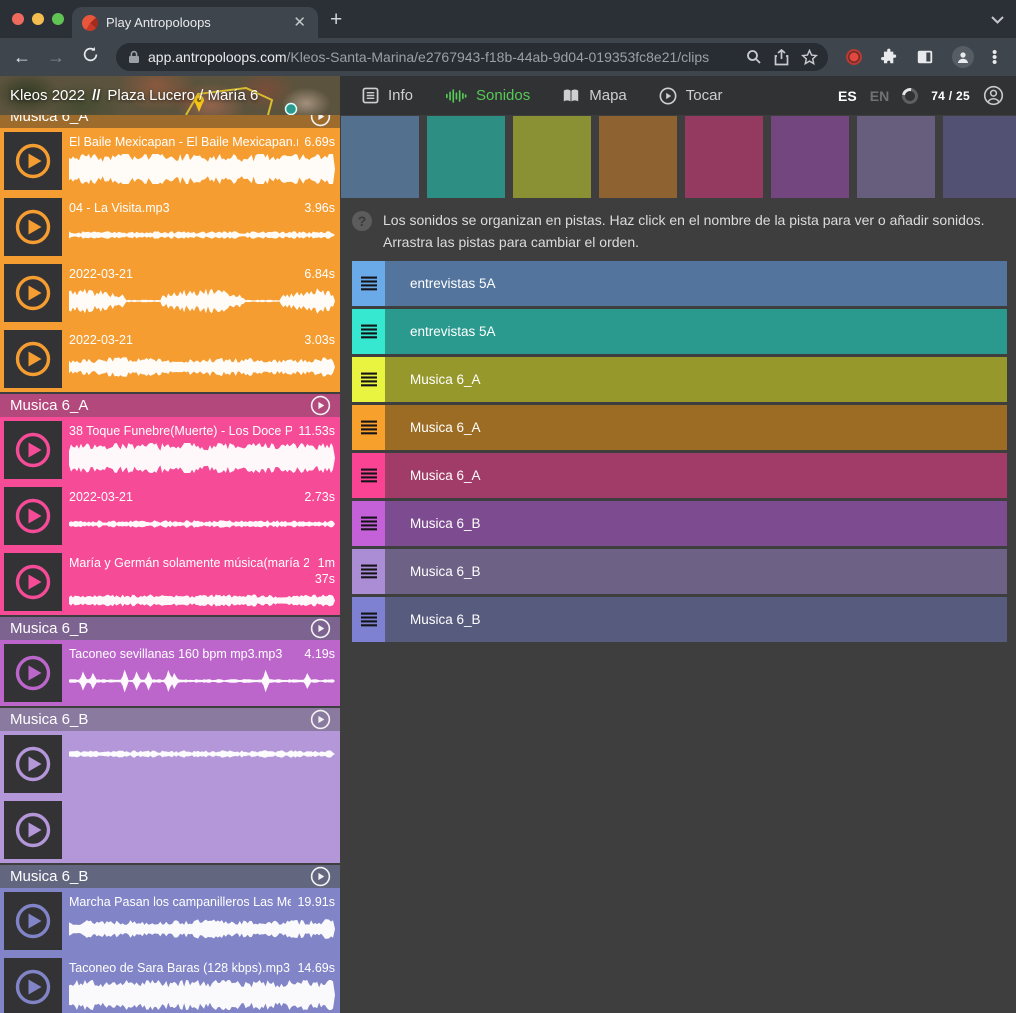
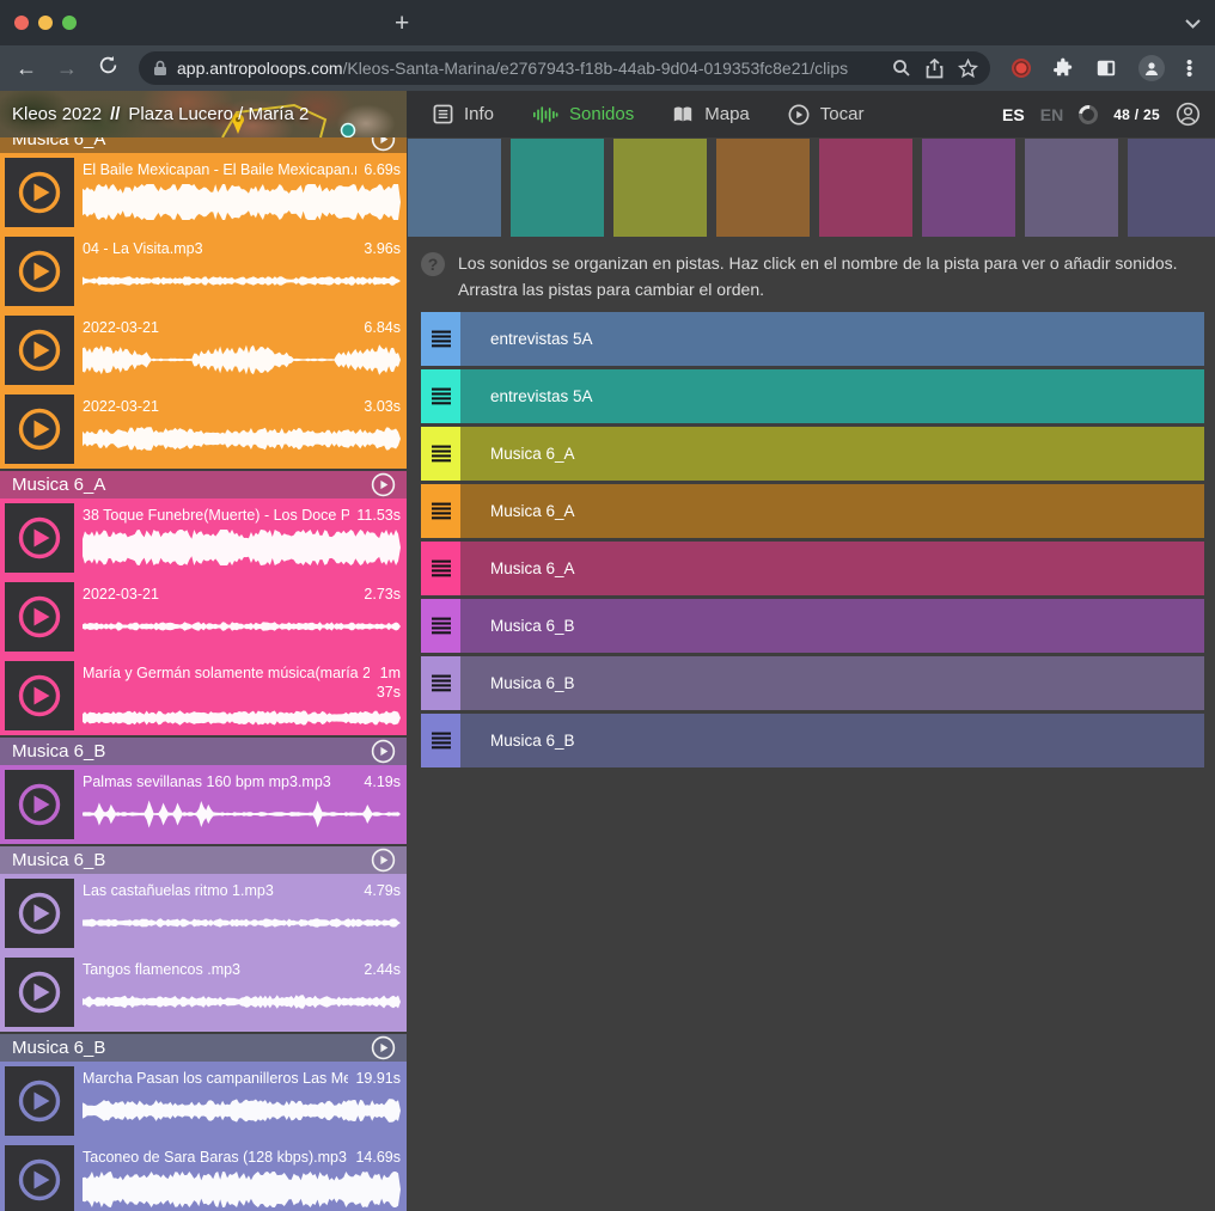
- Play Antropoloops
- ✕
  +
  ←
  →
  app.antropoloops.com
  /Kleos-Santa-Marina/e2767943-f18b-44ab-9d04-019353fc8e21/clips
  •
  •
  •
- Kleos 2022 // Plaza Lucero / María 6
+ Kleos 2022 // Plaza Lucero / María 2
  Info
  Sonidos
  Mapa
  Tocar
  ES
  EN
- 74 / 25
+ 48 / 25
  Musica 6_A
  El Baile Mexicapan - El Baile Mexicapan.
  6.69s
  04 - La Visita.mp3
  3.96s
  2022-03-21
  6.84s
  2022-03-21
  3.03s
  Musica 6_A
  38 Toque Funebre(Muerte) - Los Doce P
  11.53s
  2022-03-21
  2.73s
  María y Germán solamente música(maría 2
  1m
  37s
  Musica 6_B
- Taconeo sevillanas 160 bpm mp3.mp3
+ Palmas sevillanas 160 bpm mp3.mp3
  4.19s
  Musica 6_B
+ Las castañuelas ritmo 1.mp3
+ 4.79s
+ Tangos flamencos .mp3
+ 2.44s
  Musica 6_B
  Marcha Pasan los campanilleros Las Me
  19.91s
  Taconeo de Sara Baras (128 kbps).mp3
  14.69s
  ?
  Los sonidos se organizan en pistas. Haz click en el nombre de la pista para ver o añadir sonidos. Arrastra las pistas para cambiar el orden.
  entrevistas 5A
  entrevistas 5A
  Musica 6_A
  Musica 6_A
  Musica 6_A
  Musica 6_B
  Musica 6_B
  Musica 6_B
